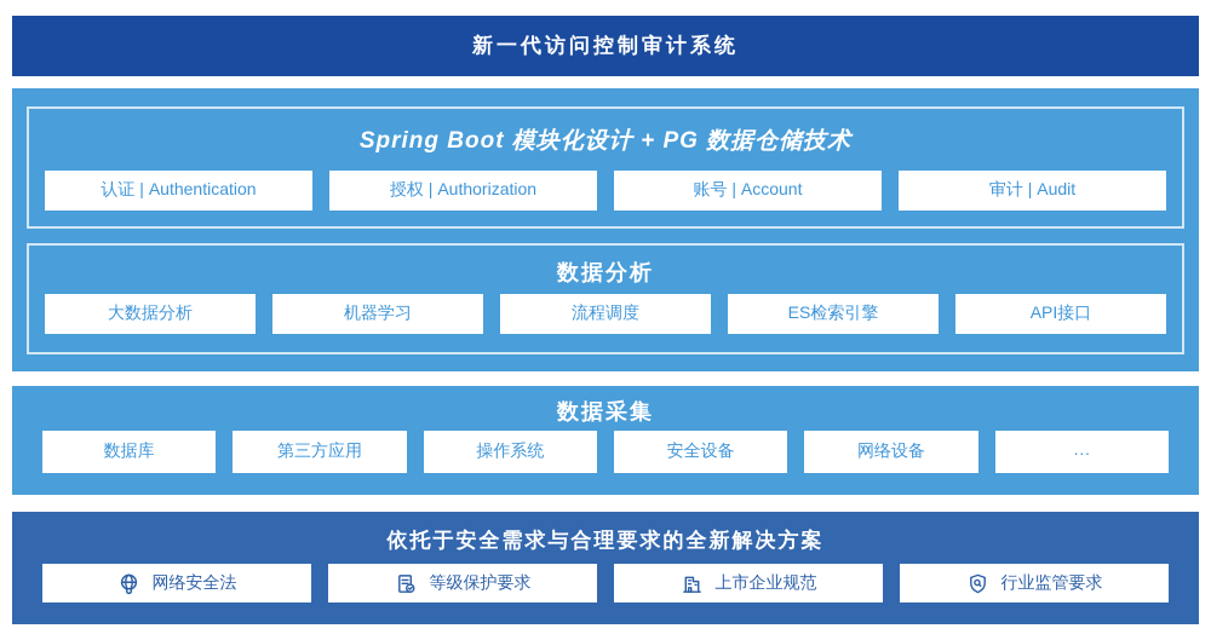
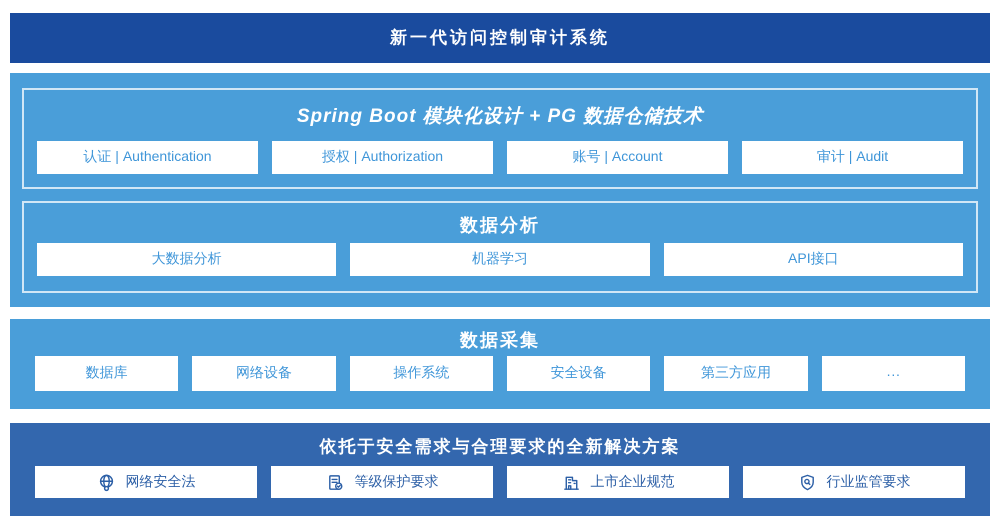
  新一代访问控制审计系统
  Spring Boot 模块化设计 + PG 数据仓储技术
  认证 | Authentication
  授权 | Authorization
  账号 | Account
  审计 | Audit
  数据分析
  大数据分析
  机器学习
- 流程调度
- ES检索引擎
  API接口
  数据采集
  数据库
- 第三方应用
+ 网络设备
  操作系统
  安全设备
- 网络设备
+ 第三方应用
  ···
  依托于安全需求与合理要求的全新解决方案
  网络安全法
  等级保护要求
  上市企业规范
  行业监管要求
